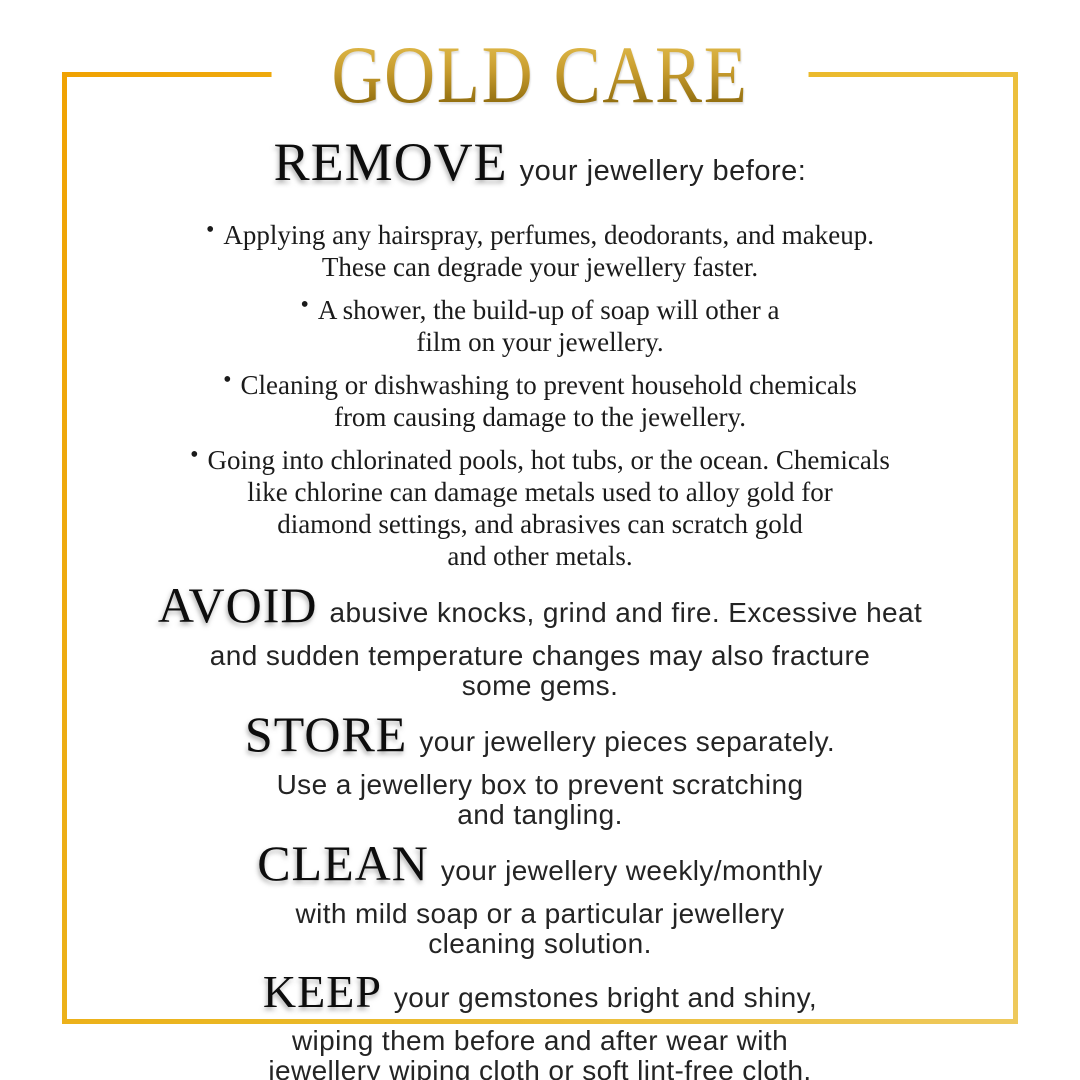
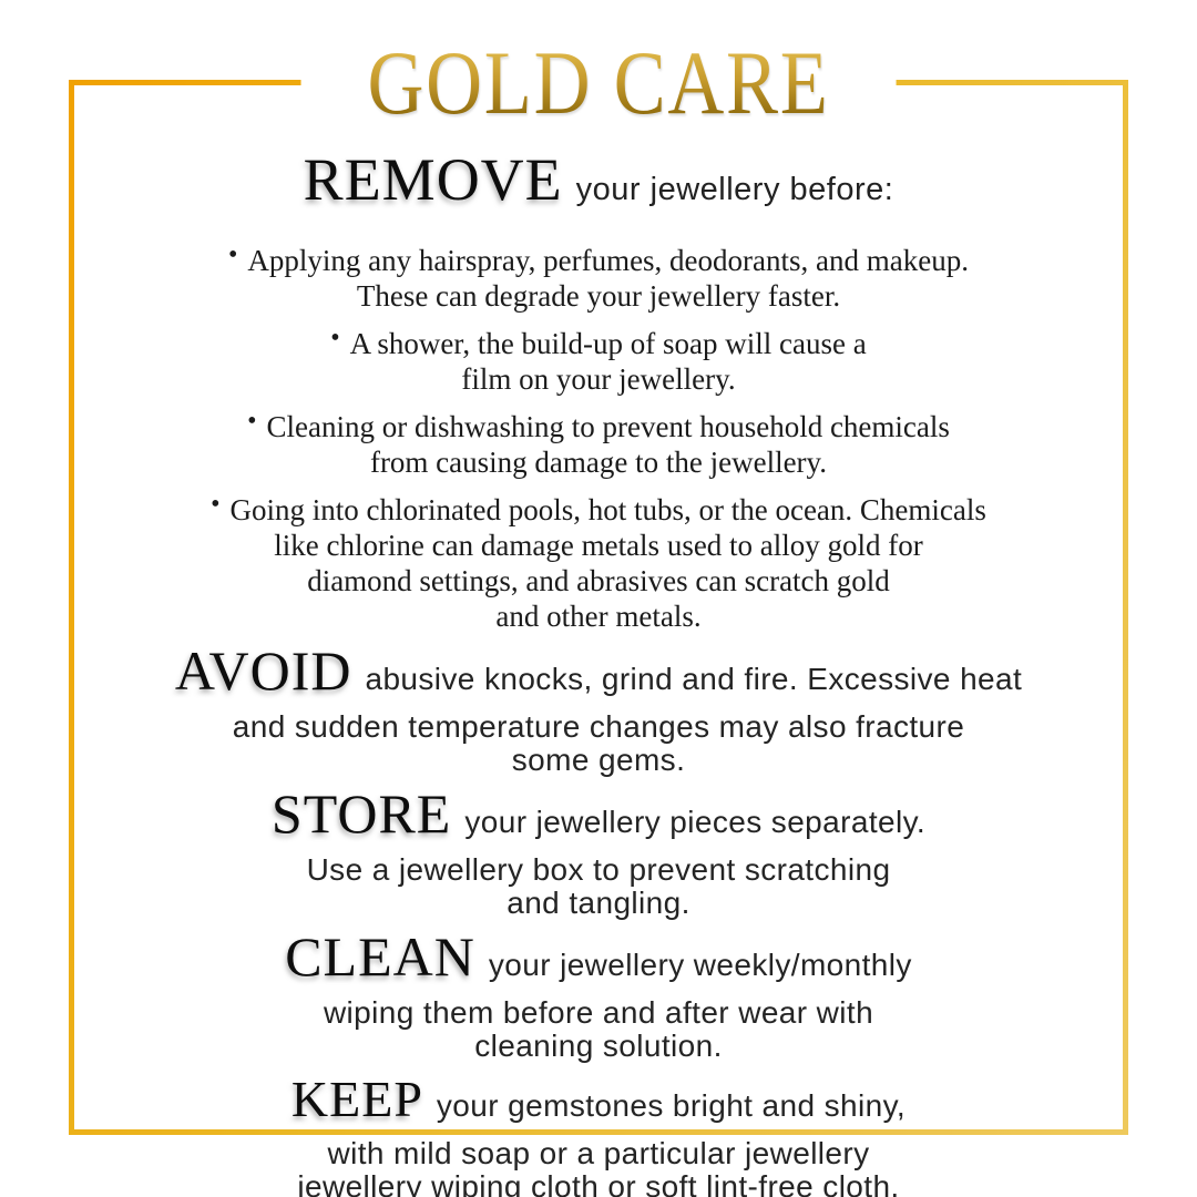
  GOLD CARE
  REMOVE your jewellery before:
  • Applying any hairspray, perfumes, deodorants, and makeup.
  These can degrade your jewellery faster.
- • A shower, the build-up of soap will other a
+ • A shower, the build-up of soap will cause a
  film on your jewellery.
  • Cleaning or dishwashing to prevent household chemicals
  from causing damage to the jewellery.
  • Going into chlorinated pools, hot tubs, or the ocean. Chemicals
  like chlorine can damage metals used to alloy gold for
  diamond settings, and abrasives can scratch gold
  and other metals.
  AVOID abusive knocks, grind and fire. Excessive heat
  and sudden temperature changes may also fracture
  some gems.
  STORE your jewellery pieces separately.
  Use a jewellery box to prevent scratching
  and tangling.
  CLEAN your jewellery weekly/monthly
- with mild soap or a particular jewellery
+ wiping them before and after wear with
  cleaning solution.
  KEEP your gemstones bright and shiny,
- wiping them before and after wear with
+ with mild soap or a particular jewellery
  jewellery wiping cloth or soft lint-free cloth.
